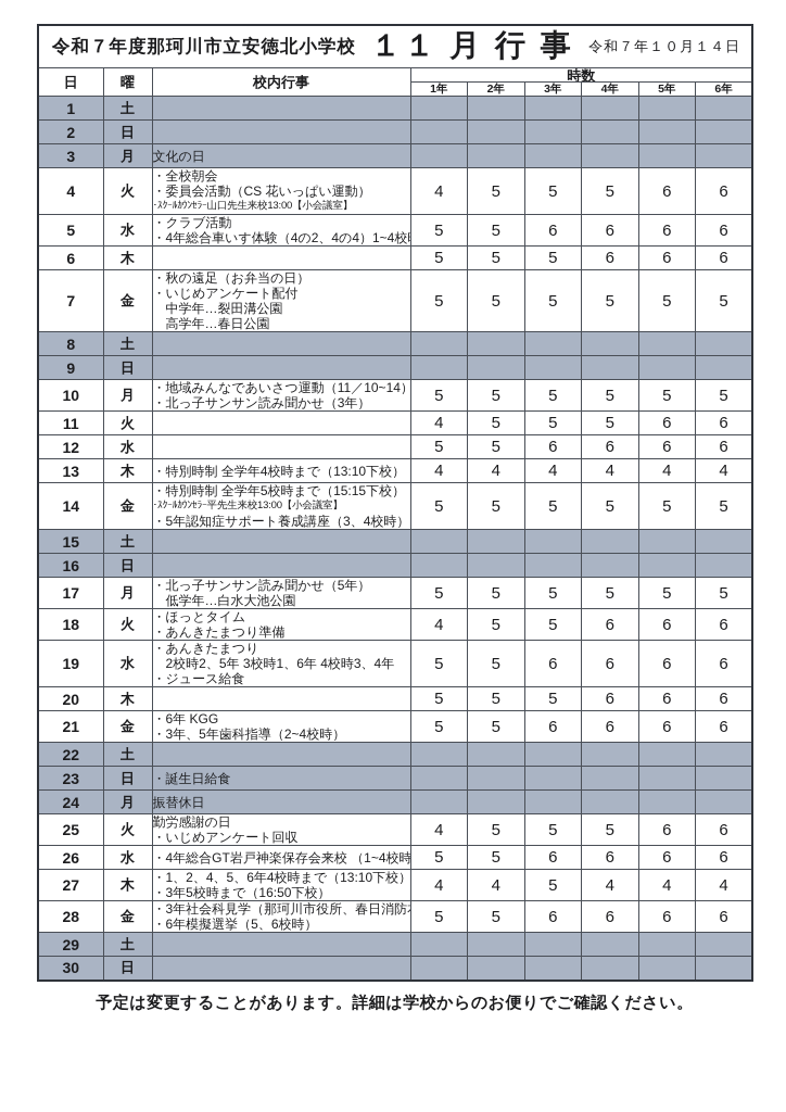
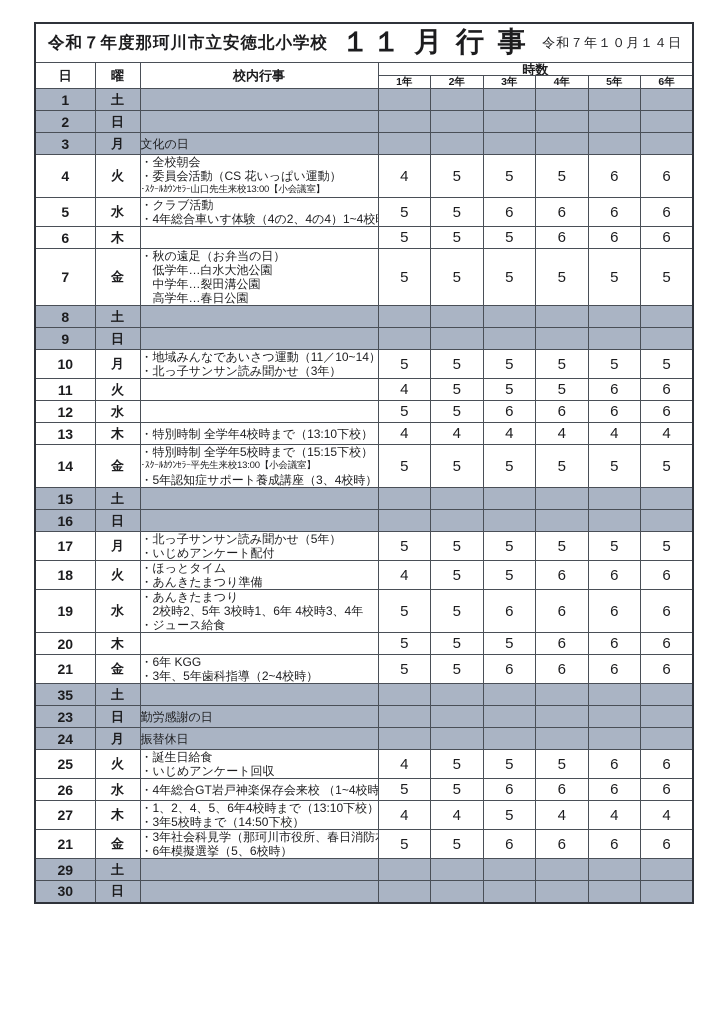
  令和７年度那珂川市立安徳北小学校 １１ 月 行 事 令和７年１０月１４日
  日	曜	校内行事	時数
  1年	2年	3年	4年	5年	6年
  1	土
  2	日
  3	月	文化の日
  4	火	・全校朝会・委員会活動（CS 花いっぱい運動）・ｽｸｰﾙｶｳﾝｾﾗｰ山口先生来校13:00【小会議室】	4	5	5	5	6	6
  5	水	・クラブ活動・4年総合車いす体験（4の2、4の4）1~4校	5	5	6	6	6	6
  6	木		5	5	5	6	6	6
- 7	金	・秋の遠足（お弁当の日）・いじめアンケート配付 中学年…裂田溝公園 高学年…春日公園	5	5	5	5	5	5
+ 7	金	・秋の遠足（お弁当の日） 低学年…白水大池公園 中学年…裂田溝公園 高学年…春日公園	5	5	5	5	5	5
  8	土
  9	日
  10	月	・地域みんなであいさつ運動（11／10~14）・北っ子サンサン読み聞かせ（3年）	5	5	5	5	5	5
  11	火		4	5	5	5	6	6
  12	水		5	5	6	6	6	6
  13	木	・特別時制 全学年4校時まで（13:10下校）	4	4	4	4	4	4
  14	金	・特別時制 全学年5校時まで（15:15下校）・ｽｸｰﾙｶｳﾝｾﾗｰ平先生来校13:00【小会議室】・5年認知症サポート養成講座（3、4校時）	5	5	5	5	5	5
  15	土
  16	日
- 17	月	・北っ子サンサン読み聞かせ（5年） 低学年…白水大池公園	5	5	5	5	5	5
+ 17	月	・北っ子サンサン読み聞かせ（5年）・いじめアンケート配付	5	5	5	5	5	5
  18	火	・ほっとタイム・あんきたまつり準備	4	5	5	6	6	6
  19	水	・あんきたまつり 2校時2、5年 3校時1、6年 4校時3、4年・ジュース給食	5	5	6	6	6	6
  20	木		5	5	5	6	6	6
  21	金	・6年 KGG・3年、5年歯科指導（2~4校時）	5	5	6	6	6	6
- 22	土
+ 35	土
- 23	日	・誕生日給食
+ 23	日	勤労感謝の日
  24	月	振替休日
- 25	火	勤労感謝の日・いじめアンケート回収	4	5	5	5	6	6
+ 25	火	・誕生日給食・いじめアンケート回収	4	5	5	5	6	6
  26	水	・4年総合GT岩戸神楽保存会来校 （1~4校時	5	5	6	6	6	6
- 27	木	・1、2、4、5、6年4校時まで（13:10下校）・3年5校時まで（16:50下校）	4	4	5	4	4	4
+ 27	木	・1、2、4、5、6年4校時まで（13:10下校）・3年5校時まで（14:50下校）	4	4	5	4	4	4
- 28	金	・3年社会科見学（那珂川市役所、春日消防・6年模擬選挙（5、6校時）	5	5	6	6	6	6
+ 21	金	・3年社会科見学（那珂川市役所、春日消防・6年模擬選挙（5、6校時）	5	5	6	6	6	6
  29	土
  30	日
- 予定は変更することがあります。詳細は学校からのお便りでご確認ください。
